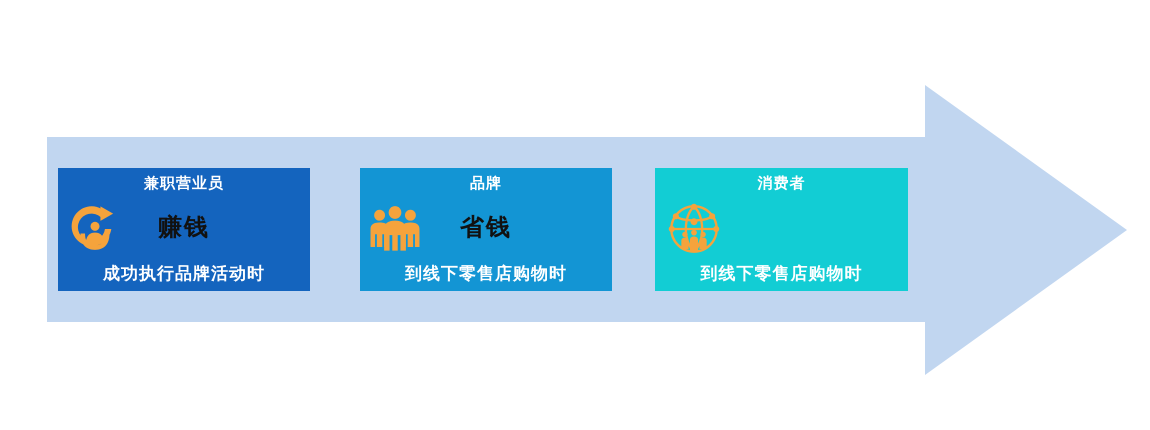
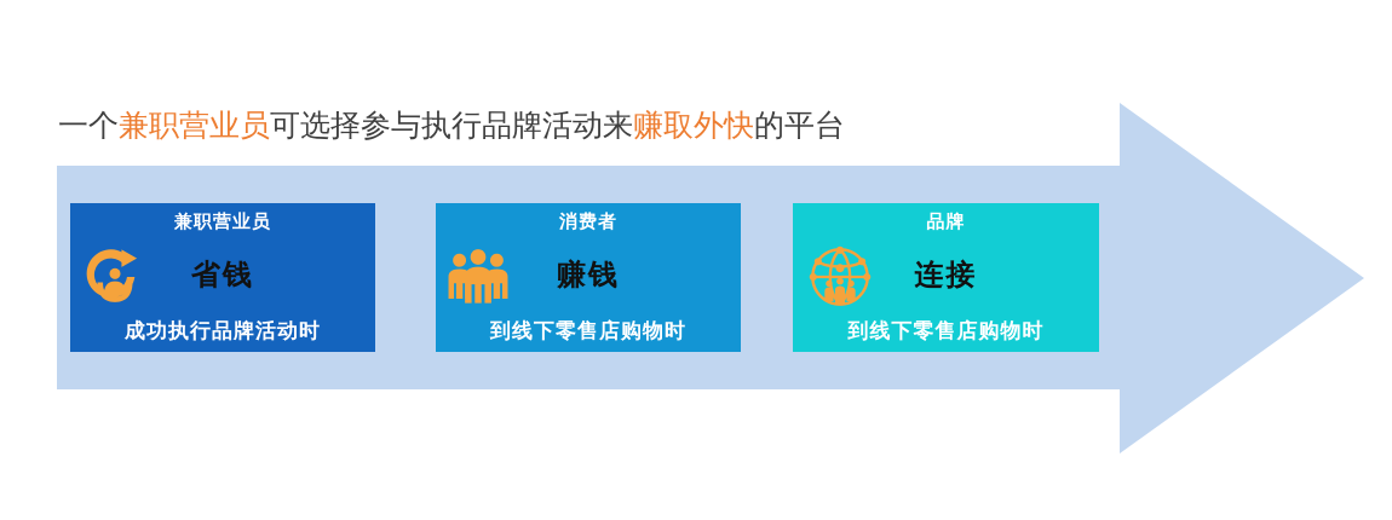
+ 一个兼职营业员可选择参与执行品牌活动来赚取外快的平台
  兼职营业员
- 赚钱
+ 省钱
  成功执行品牌活动时
- 品牌
+ 消费者
- 省钱
+ 赚钱
  到线下零售店购物时
- 消费者
+ 品牌
+ 连接
  到线下零售店购物时
